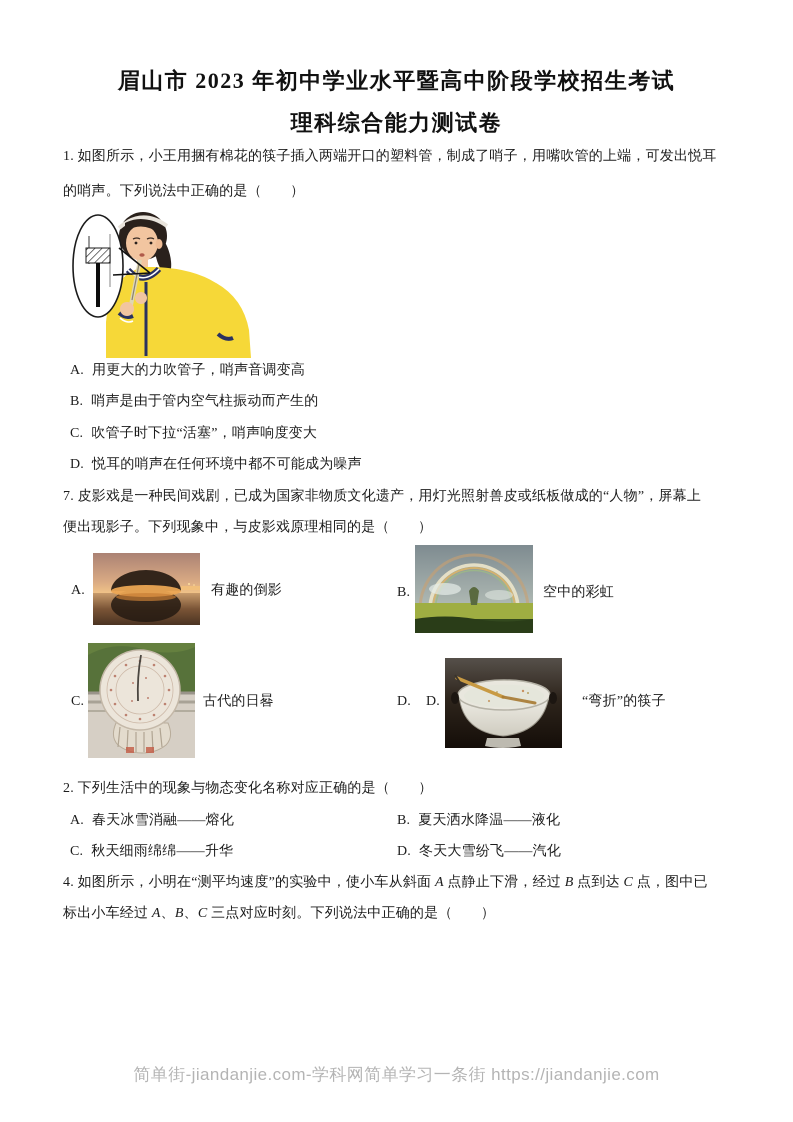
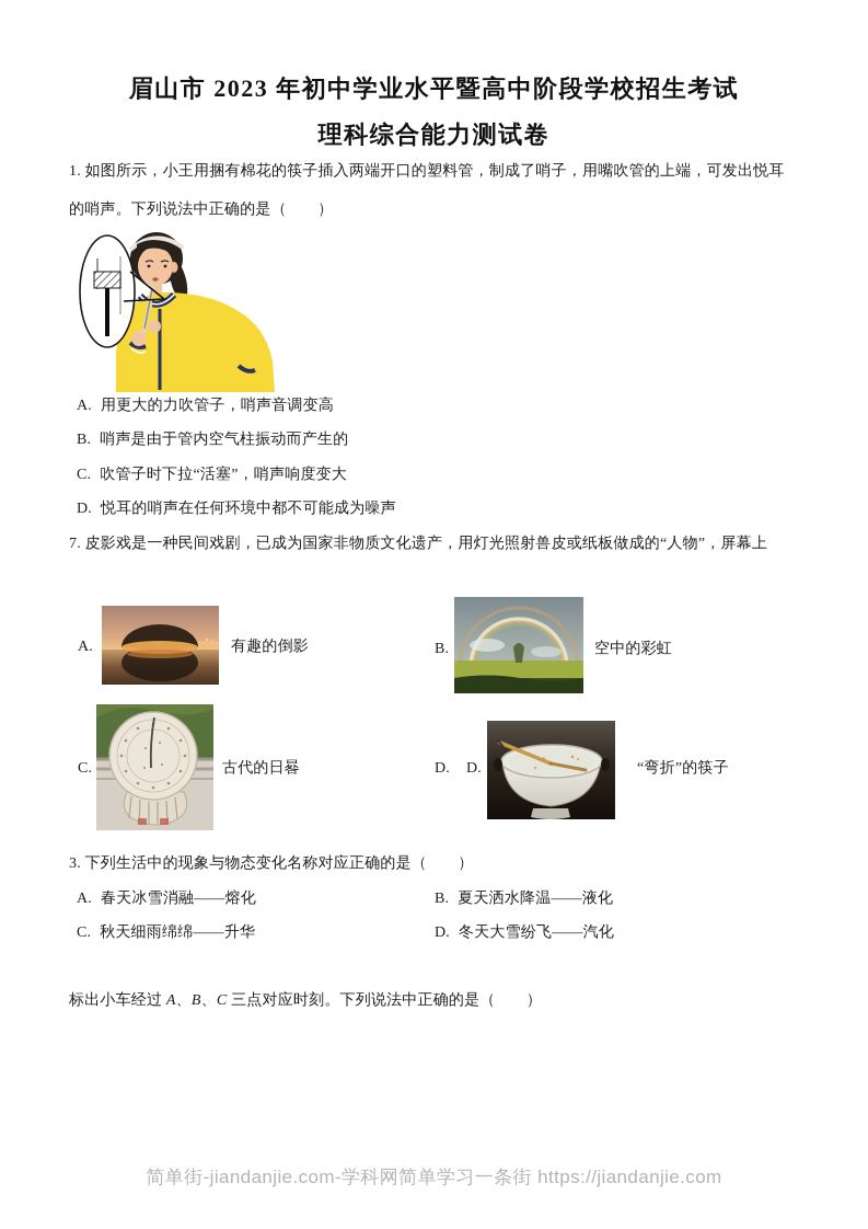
  眉山市 2023 年初中学业水平暨高中阶段学校招生考试
  理科综合能力测试卷
  1. 如图所示，小王用捆有棉花的筷子插入两端开口的塑料管，制成了哨子，用嘴吹管的上端，可发出悦耳
  的哨声。下列说法中正确的是（ ）
  A. 用更大的力吹管子，哨声音调变高
  B. 哨声是由于管内空气柱振动而产生的
  C. 吹管子时下拉“活塞”，哨声响度变大
  D. 悦耳的哨声在任何环境中都不可能成为噪声
  7. 皮影戏是一种民间戏剧，已成为国家非物质文化遗产，用灯光照射兽皮或纸板做成的“人物”，屏幕上
- 便出现影子。下列现象中，与皮影戏原理相同的是（ ）
  A.
  有趣的倒影
  B.
  空中的彩虹
  C.
  古代的日晷
  D.
  D.
  “弯折”的筷子
- 2. 下列生活中的现象与物态变化名称对应正确的是（ ）
+ 3. 下列生活中的现象与物态变化名称对应正确的是（ ）
  A. 春天冰雪消融——熔化
  B. 夏天洒水降温——液化
  C. 秋天细雨绵绵——升华
  D. 冬天大雪纷飞——汽化
- 4. 如图所示，小明在“测平均速度”的实验中，使小车从斜面 A 点静止下滑，经过 B 点到达 C 点，图中已
  标出小车经过 A、B、C 三点对应时刻。下列说法中正确的是（ ）
  简单街-jiandanjie.com-学科网简单学习一条街 https://jiandanjie.com
